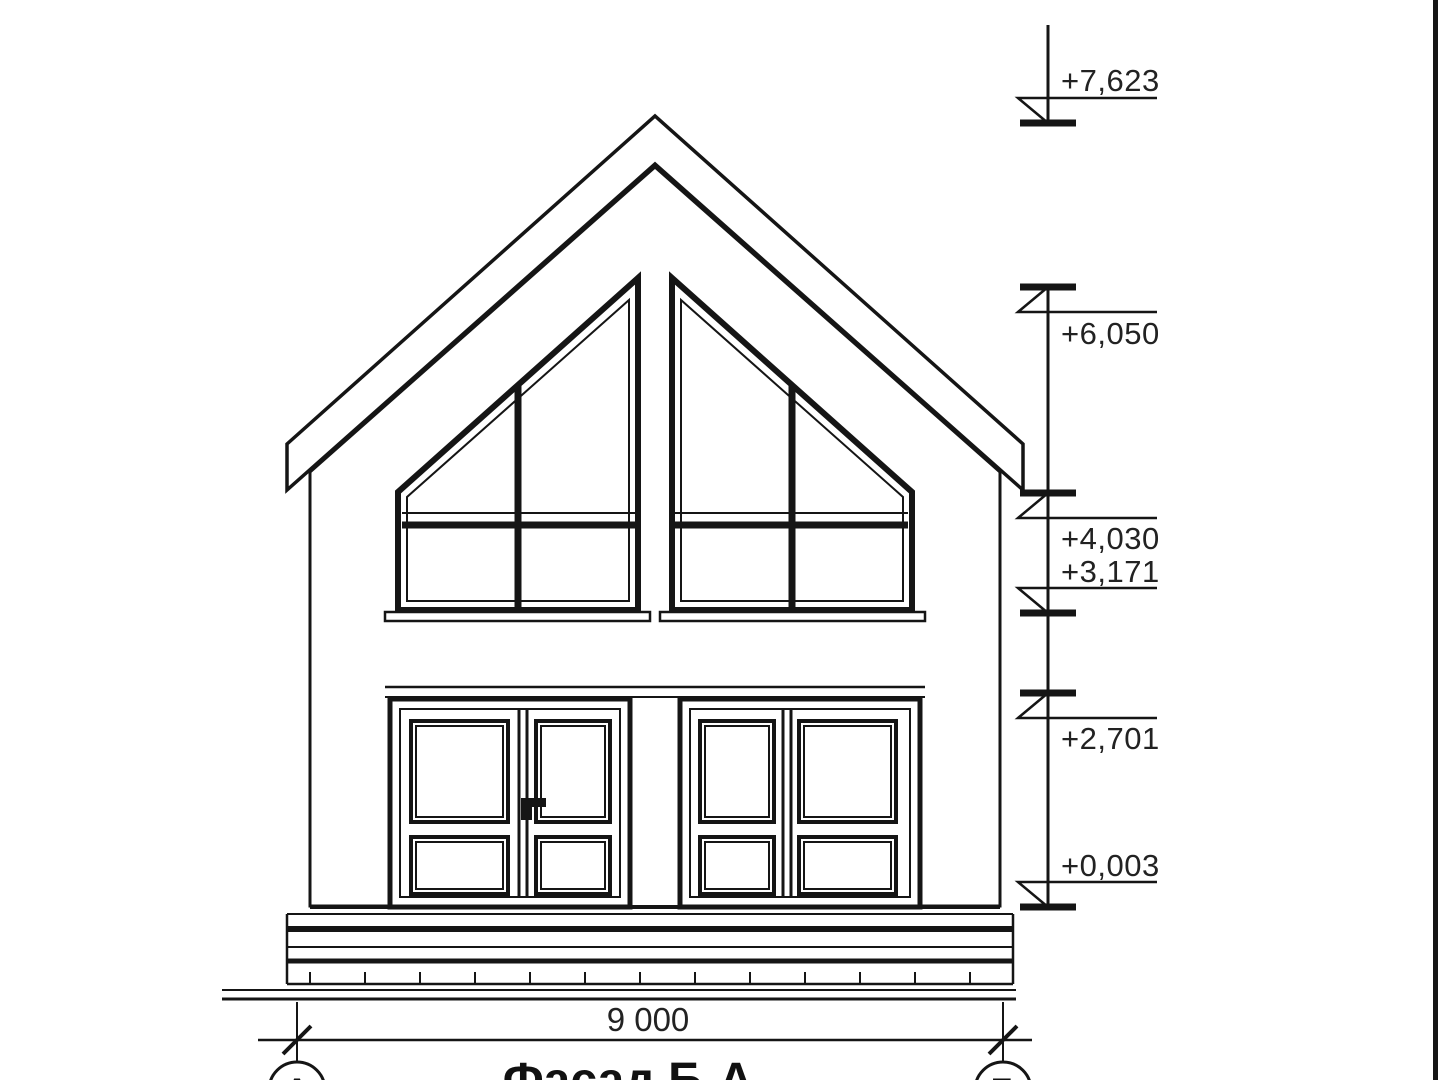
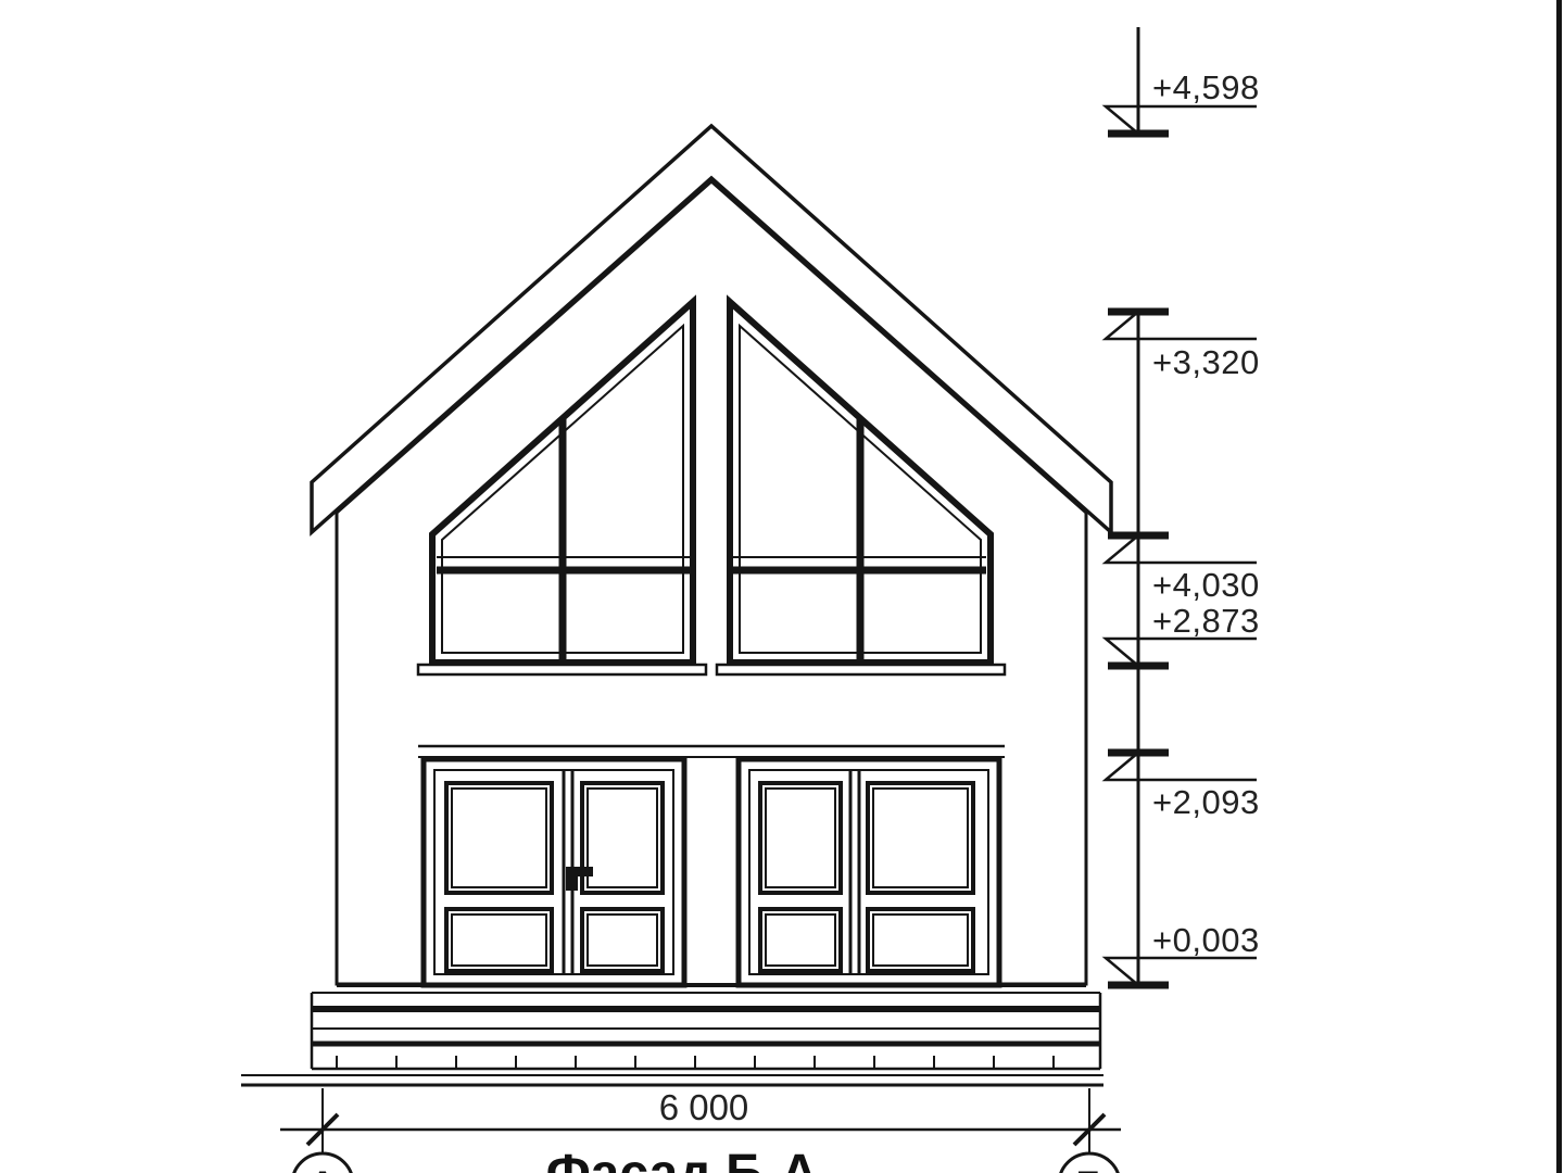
- +7,623
+ +4,598
- +6,050
+ +3,320
  +4,030
- +3,171
+ +2,873
- +2,701
+ +2,093
  +0,003
- 9 000
+ 6 000
